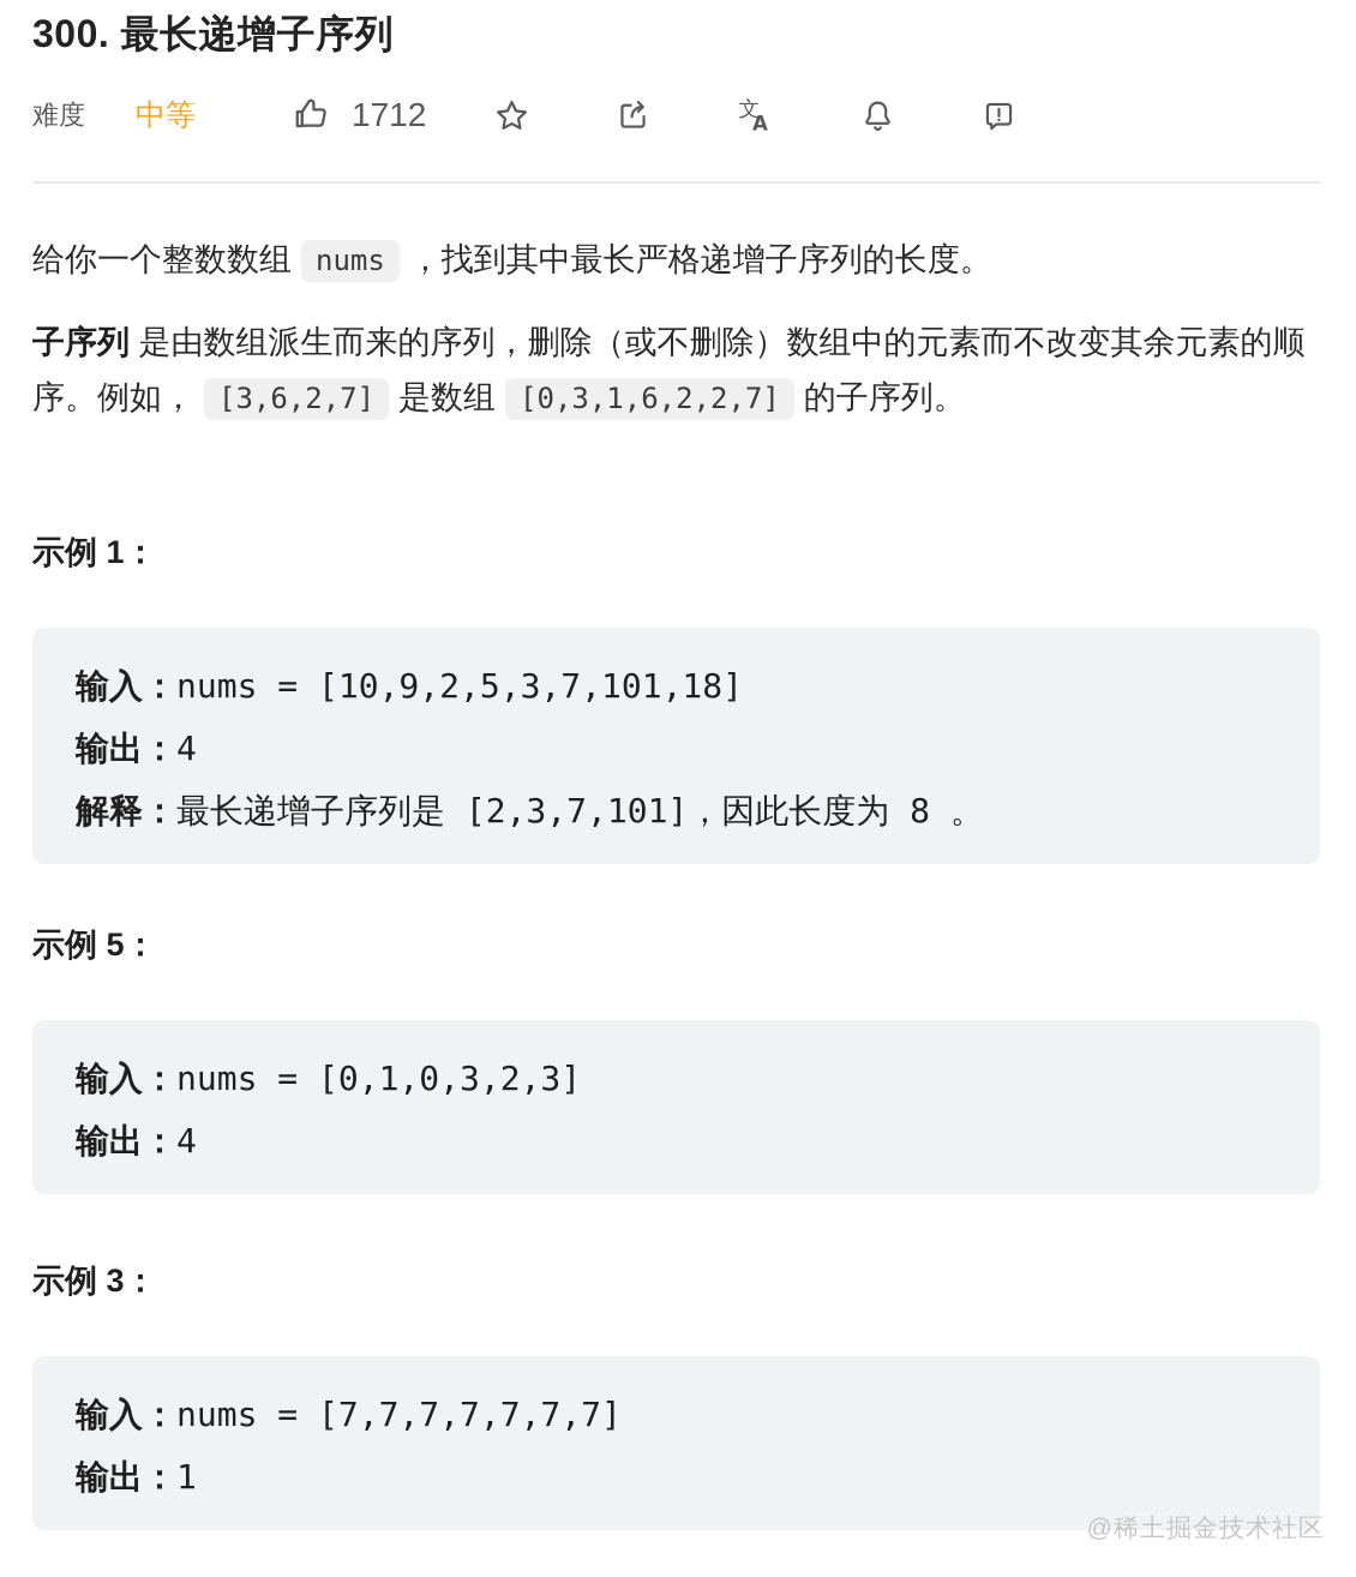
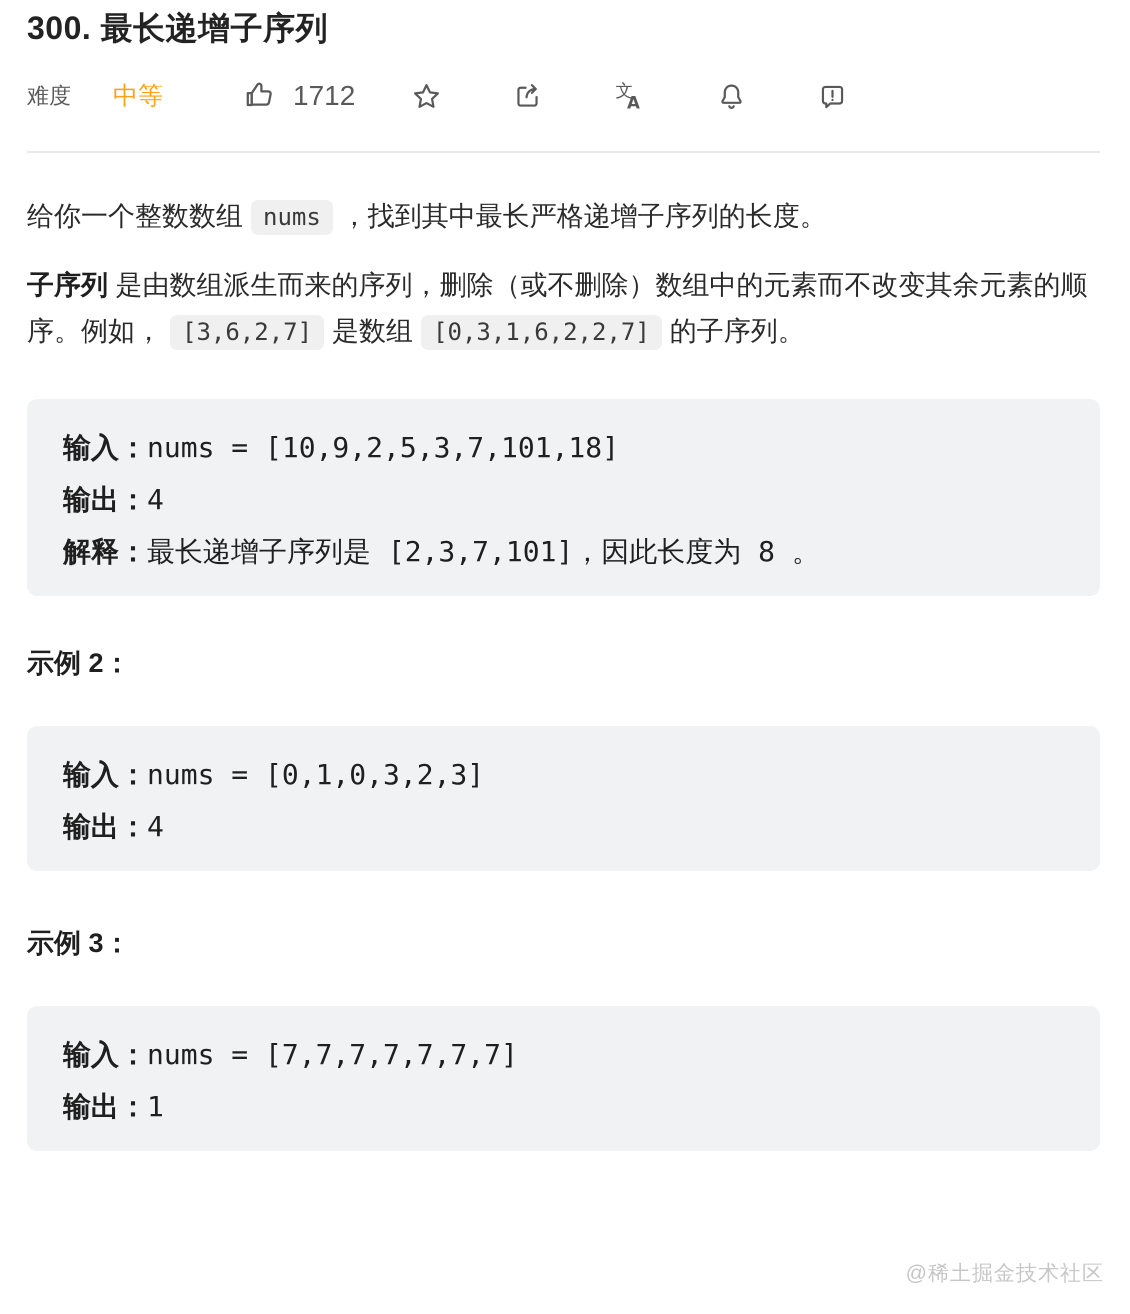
  300. 最长递增子序列
  难度
  中等
  1712
  文
  A
  给你一个整数数组 nums ，找到其中最长严格递增子序列的长度。
  子序列 是由数组派生而来的序列，删除（或不删除）数组中的元素而不改变其余元素的顺序。例如， [3,6,2,7] 是数组 [0,3,1,6,2,2,7] 的子序列。
- 示例 1：
  输入：nums = [10,9,2,5,3,7,101,18]
  输出：4
  解释：最长递增子序列是 [2,3,7,101]，因此长度为 8 。
- 示例 5：
+ 示例 2：
  输入：nums = [0,1,0,3,2,3]
  输出：4
  示例 3：
  输入：nums = [7,7,7,7,7,7,7]
  输出：1
  @稀土掘金技术社区
